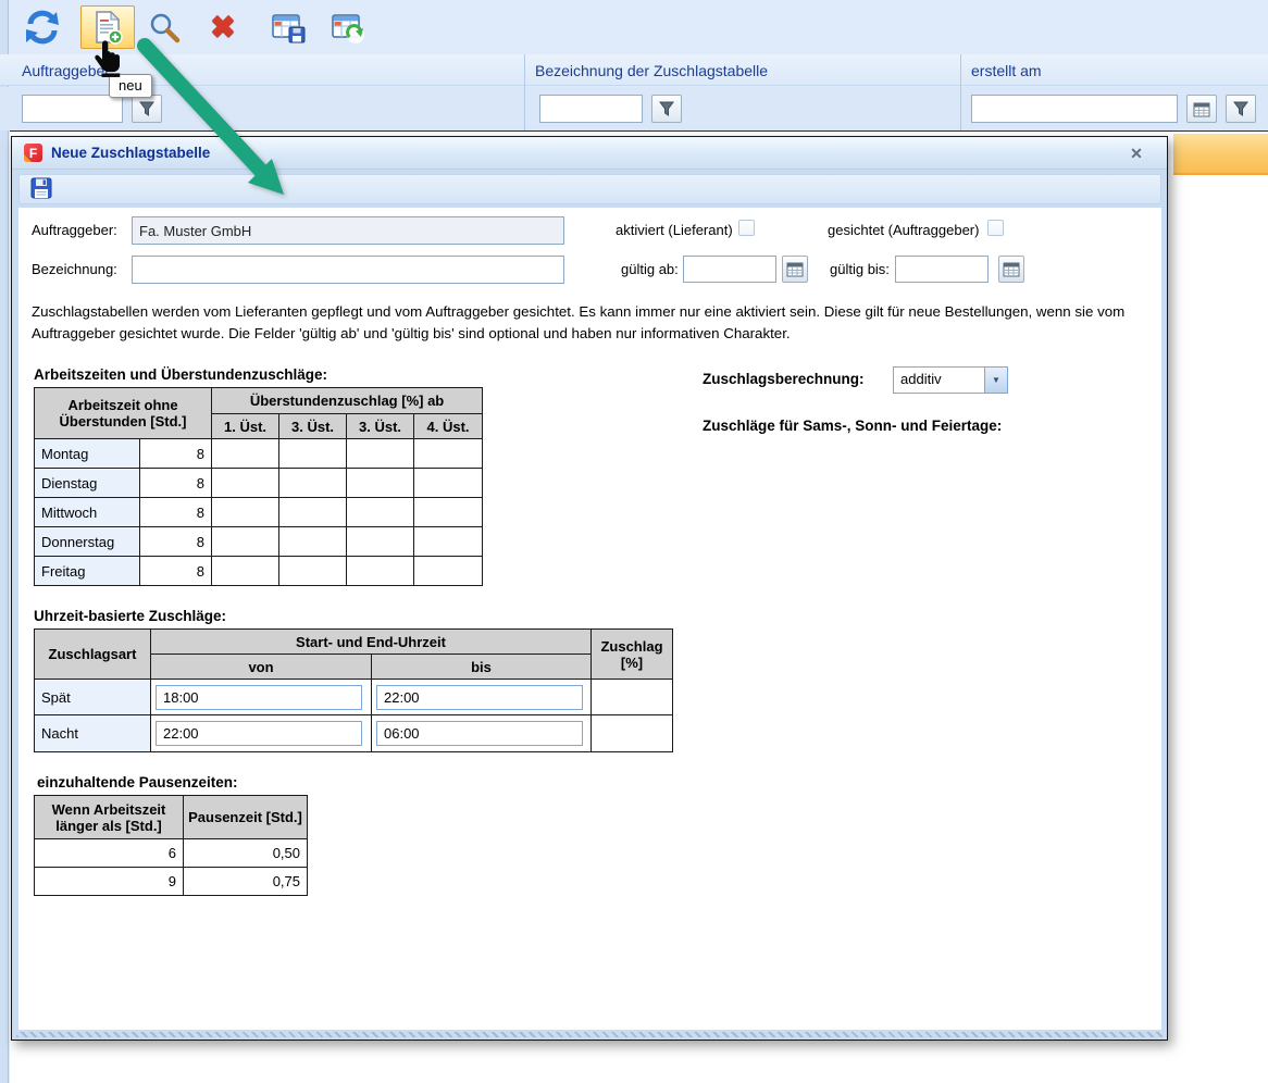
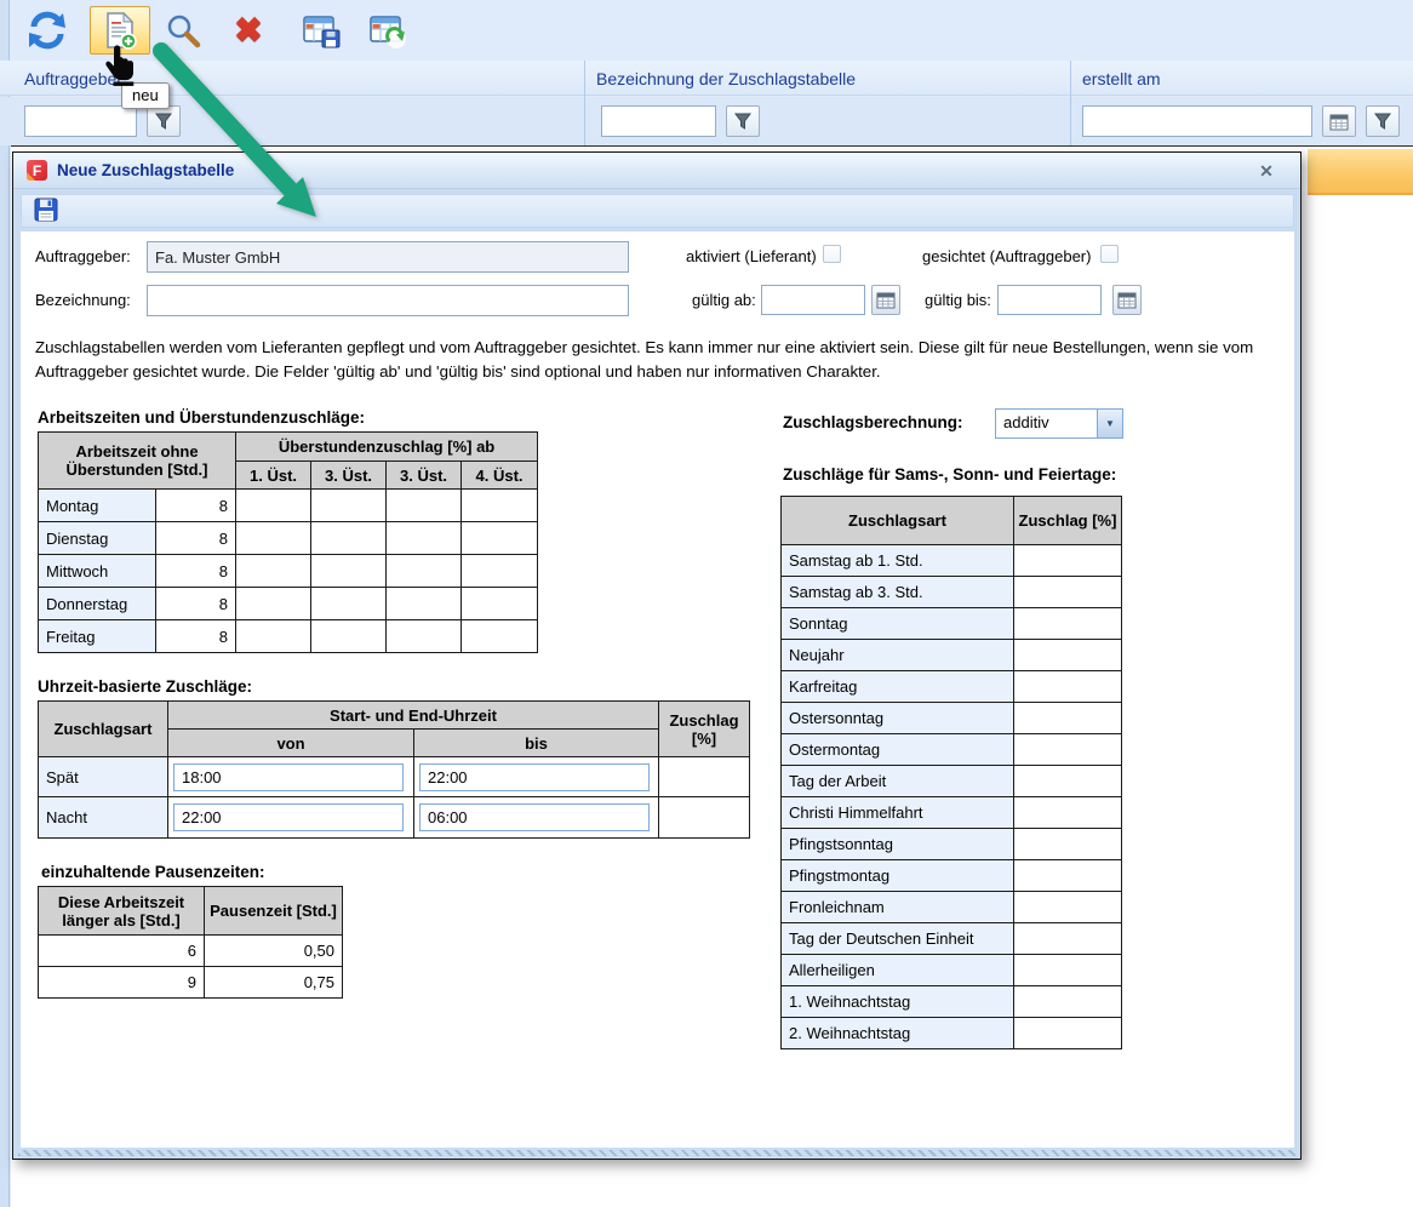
  ✖
  Auftraggebe
  Bezeichnung der Zuschlagstabelle
  erstellt am
  F
  Neue Zuschlagstabelle
  ✕
  Auftraggeber:
  Fa. Muster GmbH
  aktiviert (Lieferant)
  gesichtet (Auftraggeber)
  Bezeichnung:
  gültig ab:
  gültig bis:
  Zuschlagstabellen werden vom Lieferanten gepflegt und vom Auftraggeber gesichtet. Es kann immer nur eine aktiviert sein. Diese gilt für neue Bestellungen, wenn sie vom Auftraggeber gesichtet wurde. Die Felder 'gültig ab' und 'gültig bis' sind optional und haben nur informativen Charakter.
  Arbeitszeiten und Überstundenzuschläge:
  Arbeitszeit ohne Überstunden [Std.]	Überstundenzuschlag [%] ab
  1. Üst.	3. Üst.	3. Üst.	4. Üst.
  Montag	8
  Dienstag	8
  Mittwoch	8
  Donnerstag	8
  Freitag	8
  Uhrzeit-basierte Zuschläge:
  Zuschlagsart	Start- und End-Uhrzeit	Zuschlag [%]
  von	bis
  Spät	18:00	22:00
  Nacht	22:00	06:00
  einzuhaltende Pausenzeiten:
- Wenn Arbeitszeit länger als [Std.]	Pausenzeit [Std.]
+ Diese Arbeitszeit länger als [Std.]	Pausenzeit [Std.]
  6	0,50
  9	0,75
  Zuschlagsberechnung:
  additiv
  ▼
  Zuschläge für Sams-, Sonn- und Feiertage:
+ Zuschlagsart	Zuschlag [%]
+ Samstag ab 1. Std.
+ Samstag ab 3. Std.
+ Sonntag
+ Neujahr
+ Karfreitag
+ Ostersonntag
+ Ostermontag
+ Tag der Arbeit
+ Christi Himmelfahrt
+ Pfingstsonntag
+ Pfingstmontag
+ Fronleichnam
+ Tag der Deutschen Einheit
+ Allerheiligen
+ 1. Weihnachtstag
+ 2. Weihnachtstag
  neu
